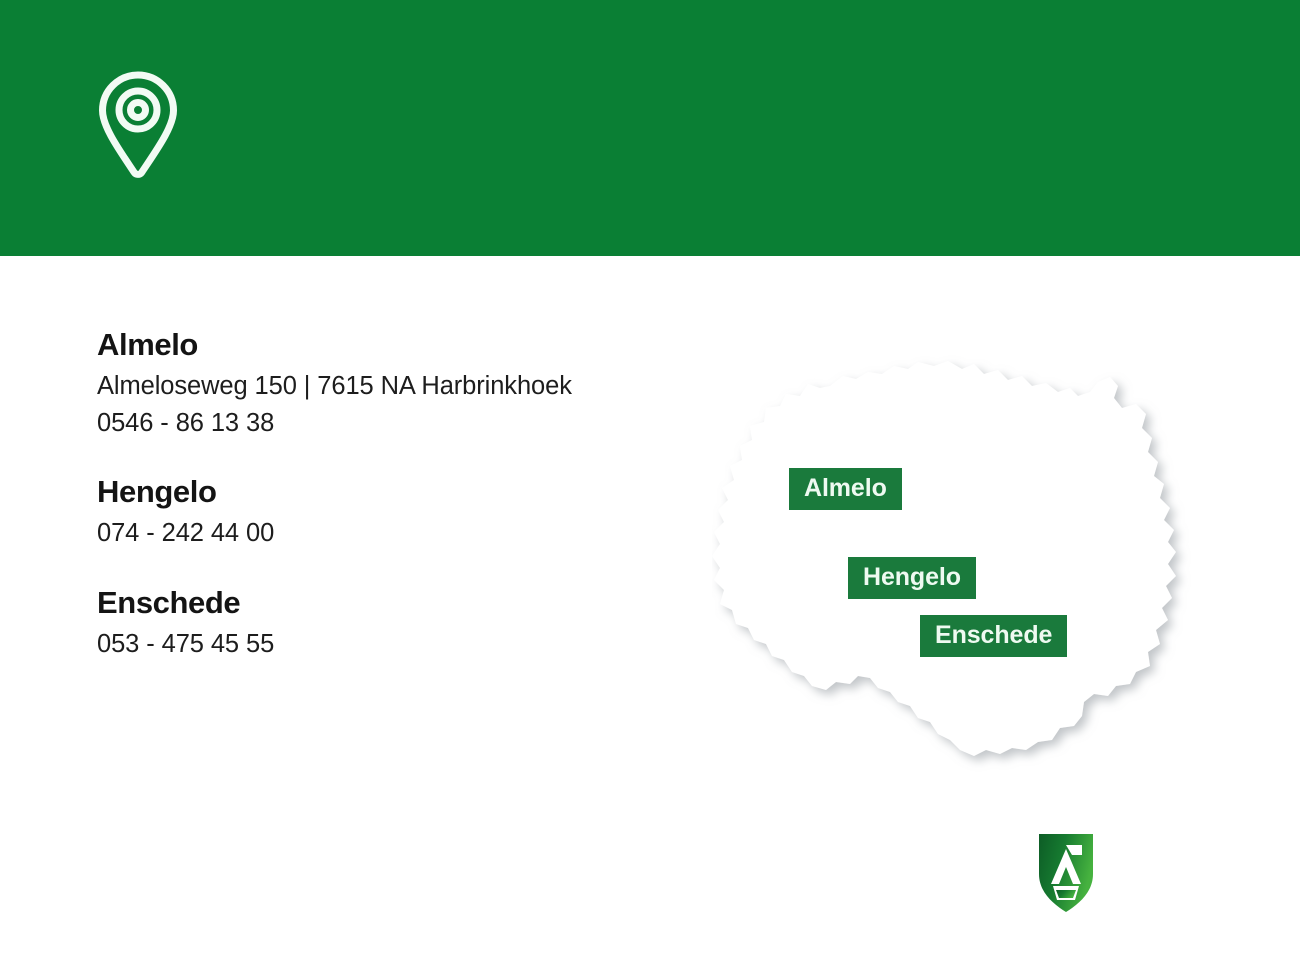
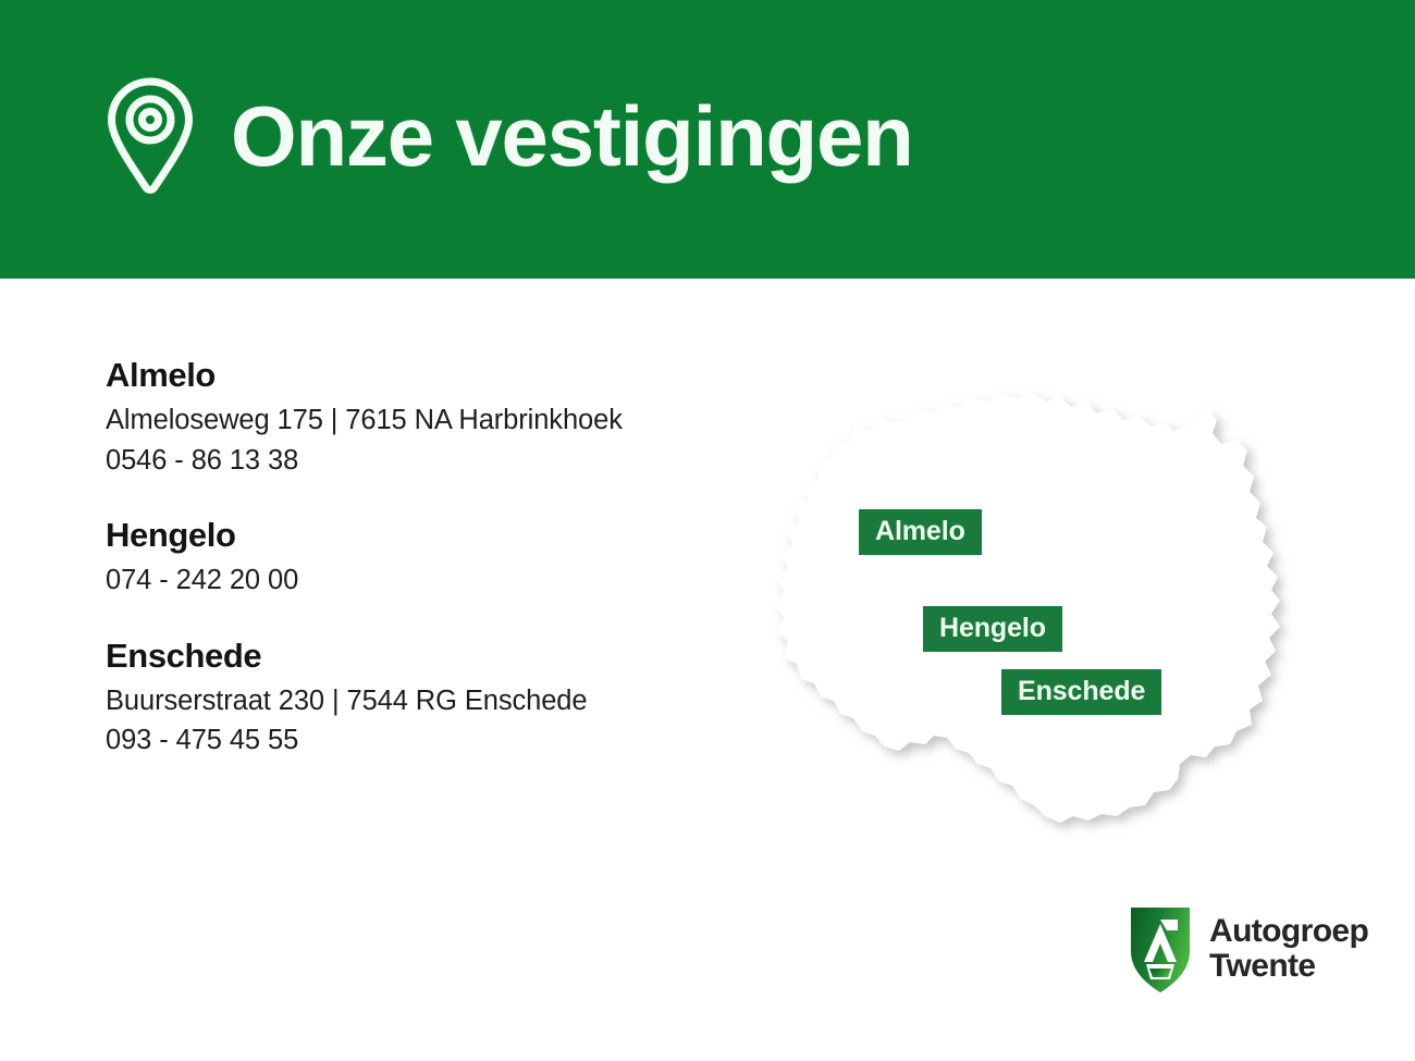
+ Onze vestigingen
  Almelo
- Almeloseweg 150 | 7615 NA Harbrinkhoek
+ Almeloseweg 175 | 7615 NA Harbrinkhoek
  0546 - 86 13 38
  Hengelo
- 074 - 242 44 00
+ 074 - 242 20 00
  Enschede
+ Buurserstraat 230 | 7544 RG Enschede
- 053 - 475 45 55
+ 093 - 475 45 55
  Almelo
  Hengelo
  Enschede
+ Autogroep
+ Twente
